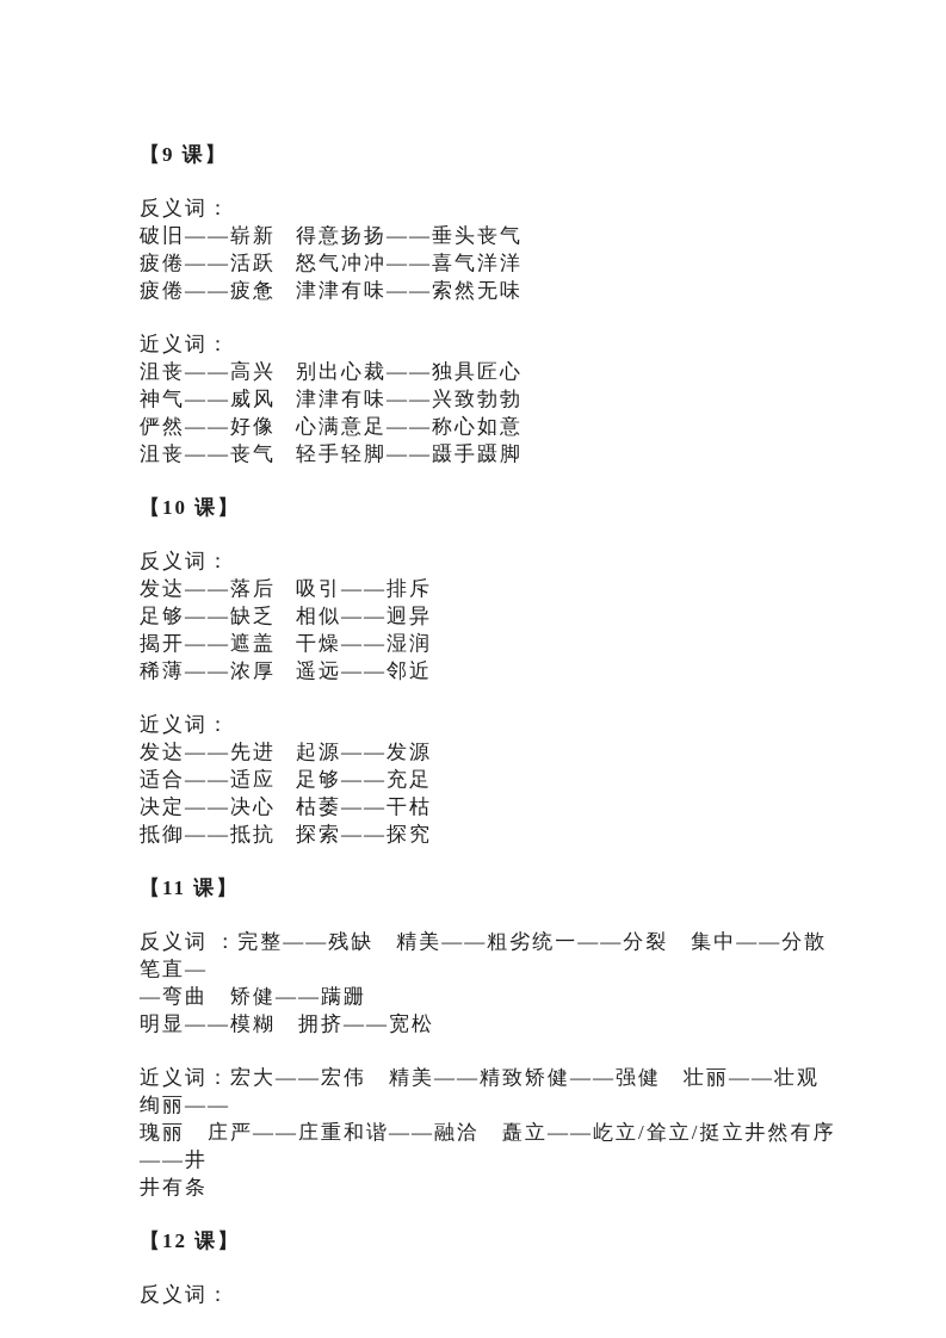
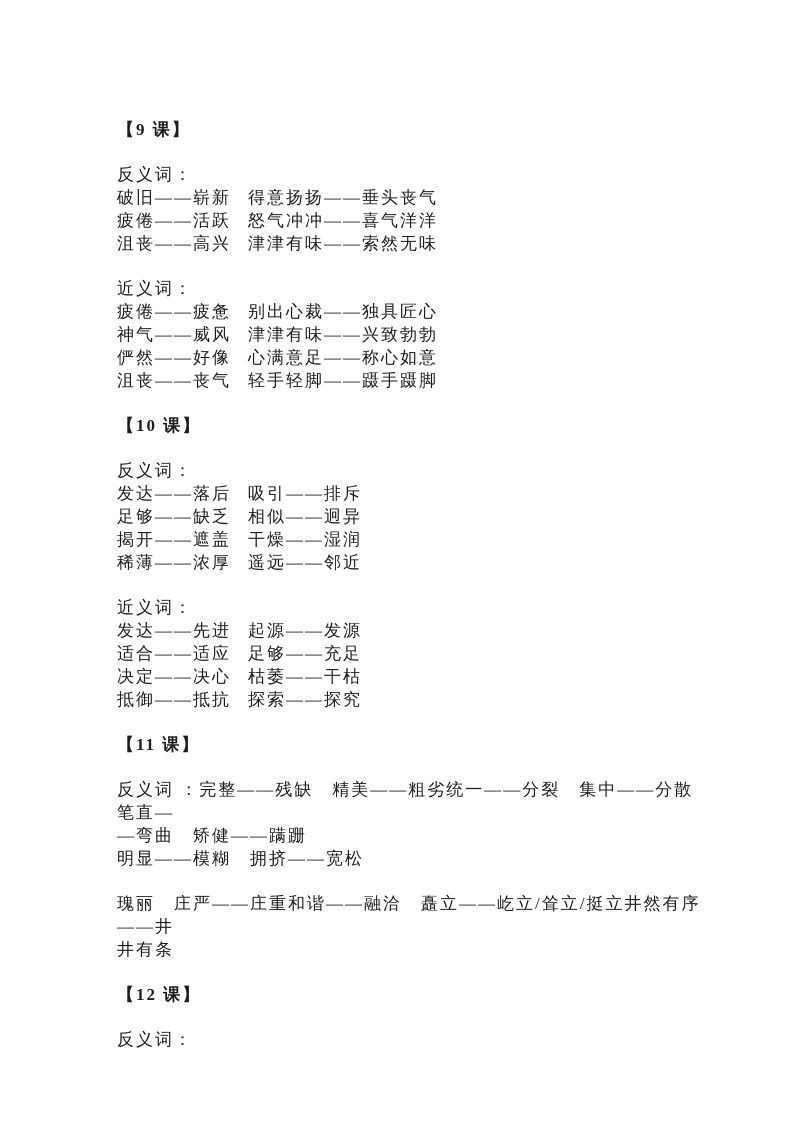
  【9 课】
  反义词：
  破旧——崭新
  得意扬扬——垂头丧气
  疲倦——活跃
  怒气冲冲——喜气洋洋
- 疲倦——疲惫
+ 沮丧——高兴
  津津有味——索然无味
  近义词：
- 沮丧——高兴
+ 疲倦——疲惫
  别出心裁——独具匠心
  神气——威风
  津津有味——兴致勃勃
  俨然——好像
  心满意足——称心如意
  沮丧——丧气
  轻手轻脚——蹑手蹑脚
  【10 课】
  反义词：
  发达——落后
  吸引——排斥
  足够——缺乏
  相似——迥异
  揭开——遮盖
  干燥——湿润
  稀薄——浓厚
  遥远——邻近
  近义词：
  发达——先进
  起源——发源
  适合——适应
  足够——充足
  决定——决心
  枯萎——干枯
  抵御——抵抗
  探索——探究
  【11 课】
  反义词 ：完整——残缺 精美——粗劣统一——分裂 集中——分散笔直—
  —弯曲 矫健——蹒跚
  明显——模糊 拥挤——宽松
- 近义词：宏大——宏伟 精美——精致矫健——强健 壮丽——壮观绚丽——
  瑰丽 庄严——庄重和谐——融洽 矗立——屹立/耸立/挺立井然有序——井
  井有条
  【12 课】
  反义词：
